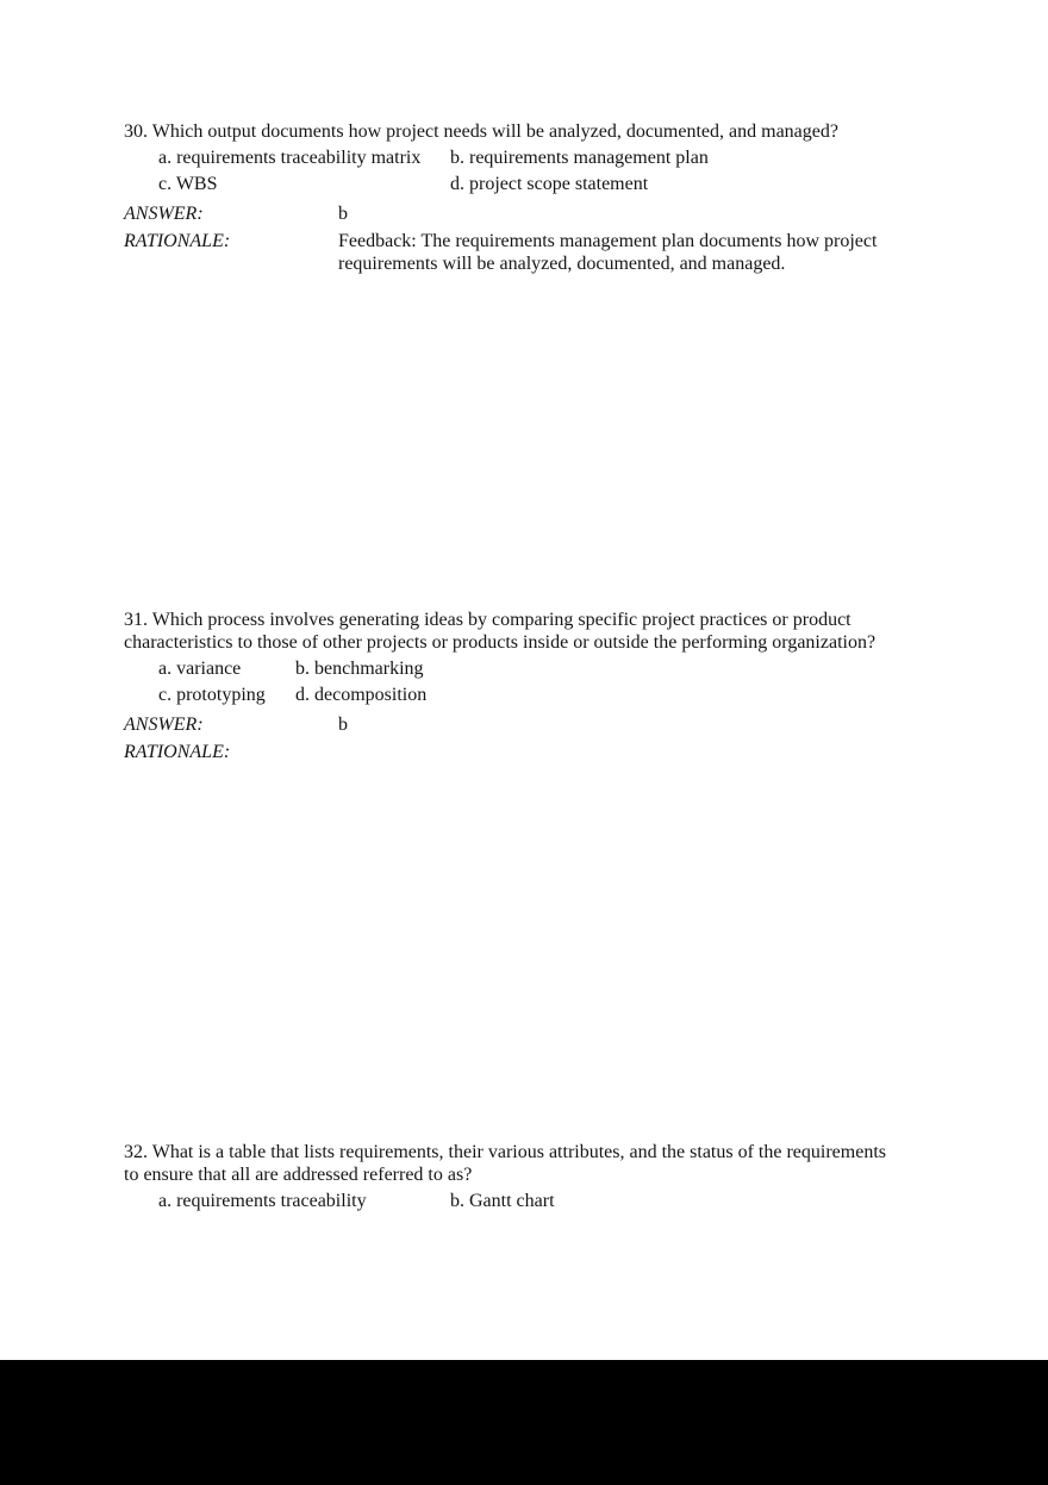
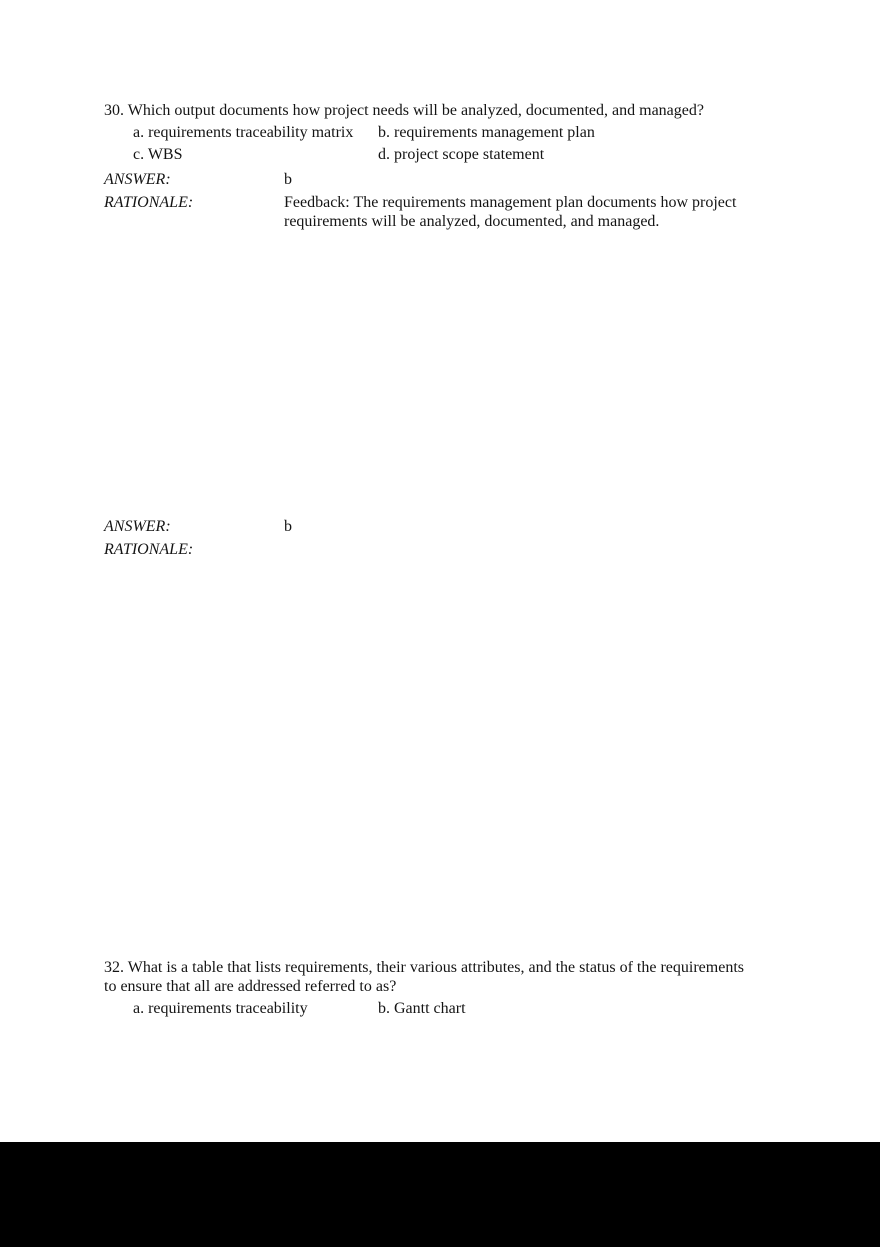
  30. Which output documents how project needs will be analyzed, documented, and managed?
  a. requirements traceability matrix
  b. requirements management plan
  c. WBS
  d. project scope statement
  ANSWER:
  b
  RATIONALE:
  Feedback: The requirements management plan documents how project requirements will be analyzed, documented, and managed.
- 31. Which process involves generating ideas by comparing specific project practices or product characteristics to those of other projects or products inside or outside the performing organization?
- a. variance
- b. benchmarking
- c. prototyping
- d. decomposition
  ANSWER:
  b
  RATIONALE:
  32. What is a table that lists requirements, their various attributes, and the status of the requirements to ensure that all are addressed referred to as?
  a. requirements traceability
  b. Gantt chart
